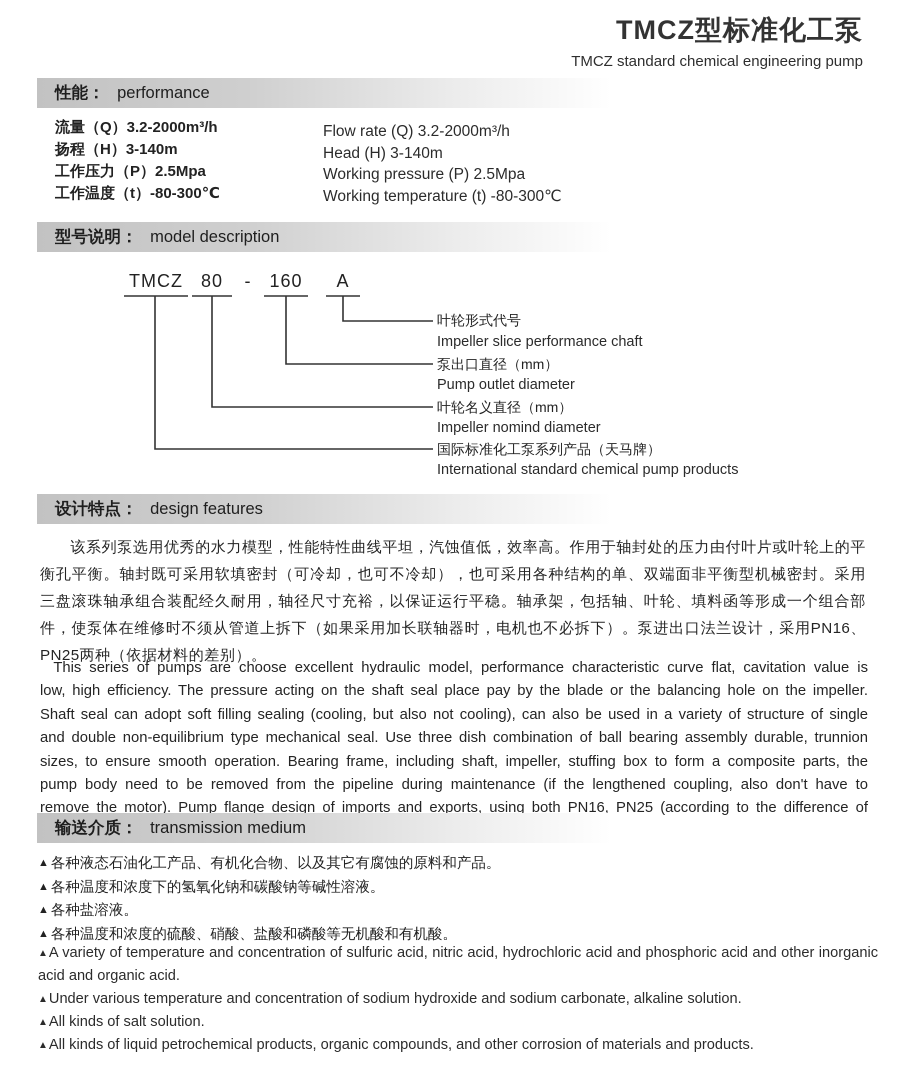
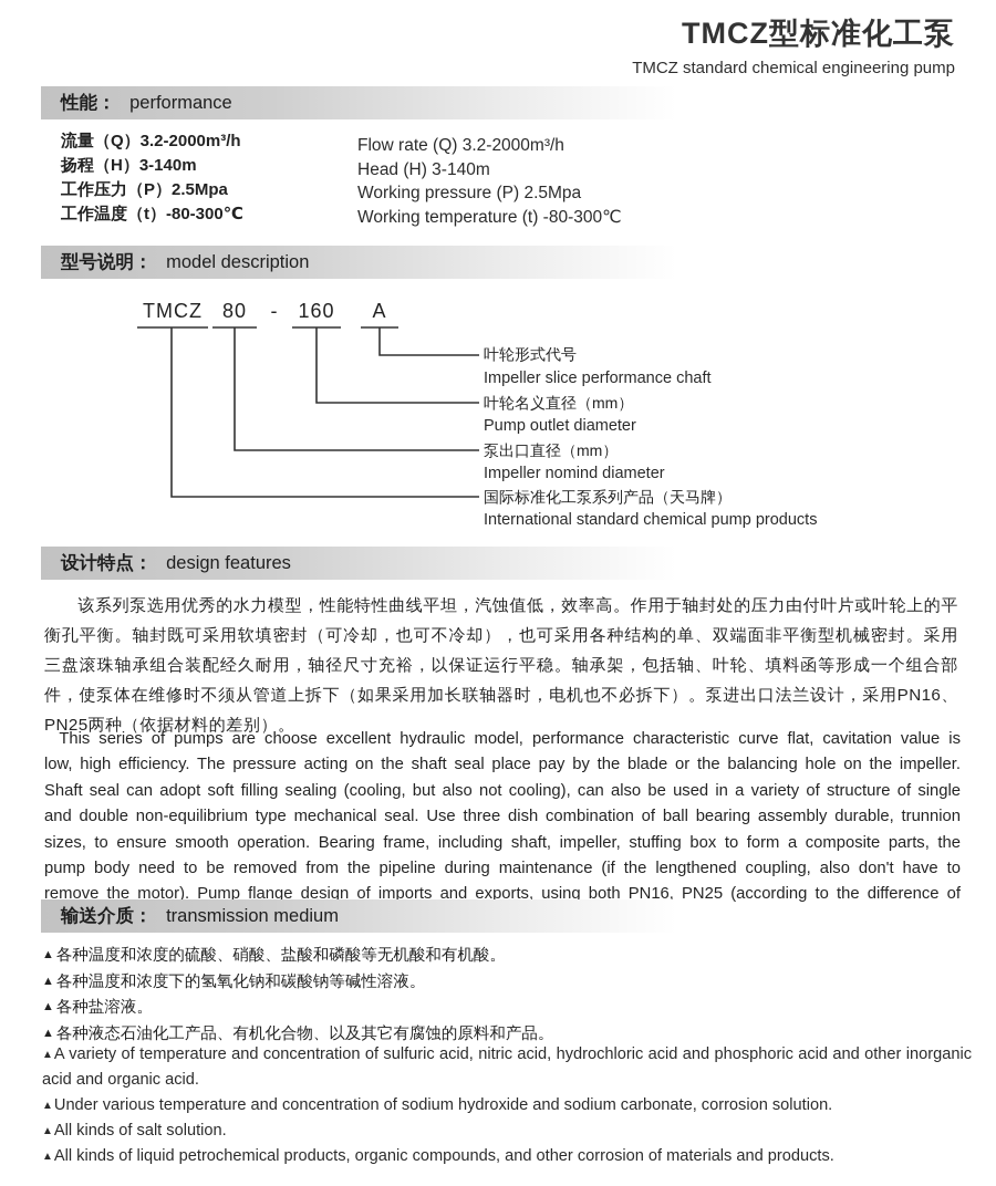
  TMCZ型标准化工泵
  TMCZ standard chemical engineering pump
  性能： performance
  流量（Q）3.2-2000m³/h
  扬程（H）3-140m
  工作压力（P）2.5Mpa
  工作温度（t）-80-300℃
  Flow rate (Q) 3.2-2000m³/h
  Head (H) 3-140m
  Working pressure (P) 2.5Mpa
  Working temperature (t) -80-300℃
  型号说明： model description
  TMCZ
  80
  -
  160
  A
  叶轮形式代号
  Impeller slice performance chaft
- 泵出口直径（mm）
+ 叶轮名义直径（mm）
  Pump outlet diameter
- 叶轮名义直径（mm）
+ 泵出口直径（mm）
  Impeller nomind diameter
  国际标准化工泵系列产品（天马牌）
  International standard chemical pump products
  设计特点： design features
  该系列泵选用优秀的水力模型，性能特性曲线平坦，汽蚀值低，效率高。作用于轴封处的压力由付叶片或叶轮上的平衡孔平衡。轴封既可采用软填密封（可冷却，也可不冷却），也可采用各种结构的单、双端面非平衡型机械密封。采用三盘滚珠轴承组合装配经久耐用，轴径尺寸充裕，以保证运行平稳。轴承架，包括轴、叶轮、填料函等形成一个组合部件，使泵体在维修时不须从管道上拆下（如果采用加长联轴器时，电机也不必拆下）。泵进出口法兰设计，采用PN16、PN25两种（依据材料的差别）。
  This series of pumps are choose excellent hydraulic model, performance characteristic curve flat, cavitation value is low, high efficiency. The pressure acting on the shaft seal place pay by the blade or the balancing hole on the impeller. Shaft seal can adopt soft filling sealing (cooling, but also not cooling), can also be used in a variety of structure of single and double non-equilibrium type mechanical seal. Use three dish combination of ball bearing assembly durable, trunnion sizes, to ensure smooth operation. Bearing frame, including shaft, impeller, stuffing box to form a composite parts, the pump body need to be removed from the pipeline during maintenance (if the lengthened coupling, also don't have to remove the motor). Pump flange design of imports and exports, using both PN16, PN25 (according to the difference of
  输送介质： transmission medium
- ▲ 各种液态石油化工产品、有机化合物、以及其它有腐蚀的原料和产品。
+ ▲ 各种温度和浓度的硫酸、硝酸、盐酸和磷酸等无机酸和有机酸。
  ▲ 各种温度和浓度下的氢氧化钠和碳酸钠等碱性溶液。
  ▲ 各种盐溶液。
- ▲ 各种温度和浓度的硫酸、硝酸、盐酸和磷酸等无机酸和有机酸。
+ ▲ 各种液态石油化工产品、有机化合物、以及其它有腐蚀的原料和产品。
  ▲A variety of temperature and concentration of sulfuric acid, nitric acid, hydrochloric acid and phosphoric acid and other inorganic acid and organic acid.
- ▲Under various temperature and concentration of sodium hydroxide and sodium carbonate, alkaline solution.
+ ▲Under various temperature and concentration of sodium hydroxide and sodium carbonate, corrosion solution.
  ▲All kinds of salt solution.
  ▲All kinds of liquid petrochemical products, organic compounds, and other corrosion of materials and products.
